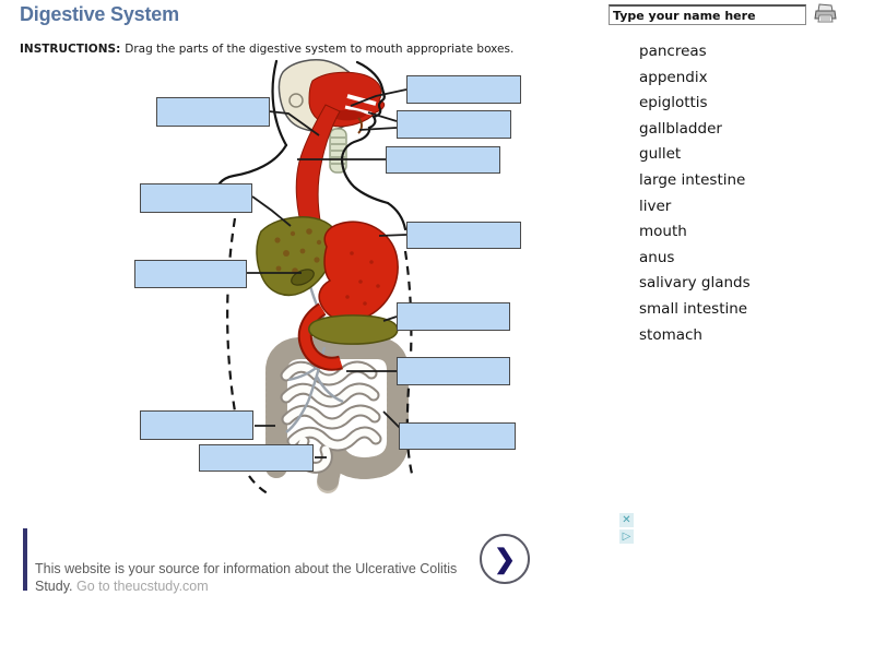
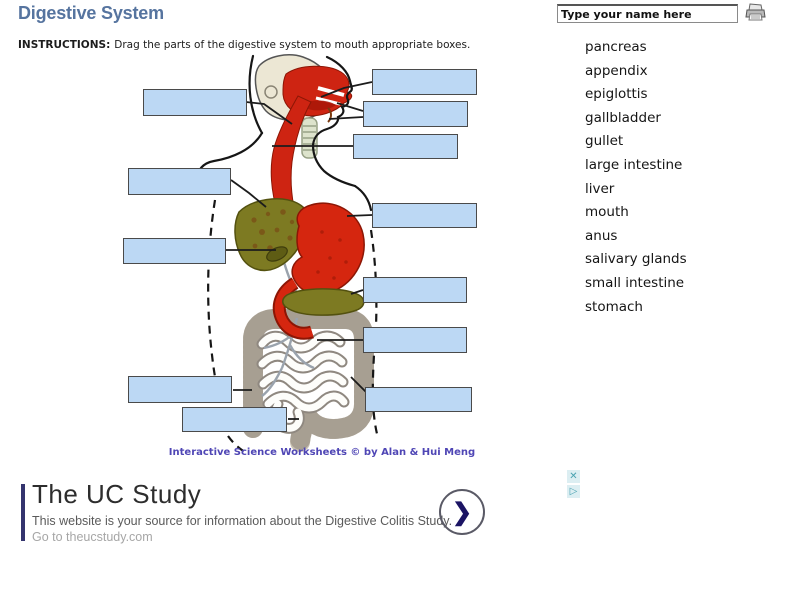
  Digestive System
  Type your name here
  INSTRUCTIONS: Drag the parts of the digestive system to mouth appropriate boxes.
  pancreas
  appendix
  epiglottis
  gallbladder
  gullet
  large intestine
  liver
  mouth
  anus
  salivary glands
  small intestine
  stomach
+ Interactive Science Worksheets © by Alan & Hui Meng
+ The UC Study
- This website is your source for information about the Ulcerative Colitis Study. Go to theucstudy.com
+ This website is your source for information about the Digestive Colitis Study. Go to theucstudy.com
  ❯
  ✕
  ▷
